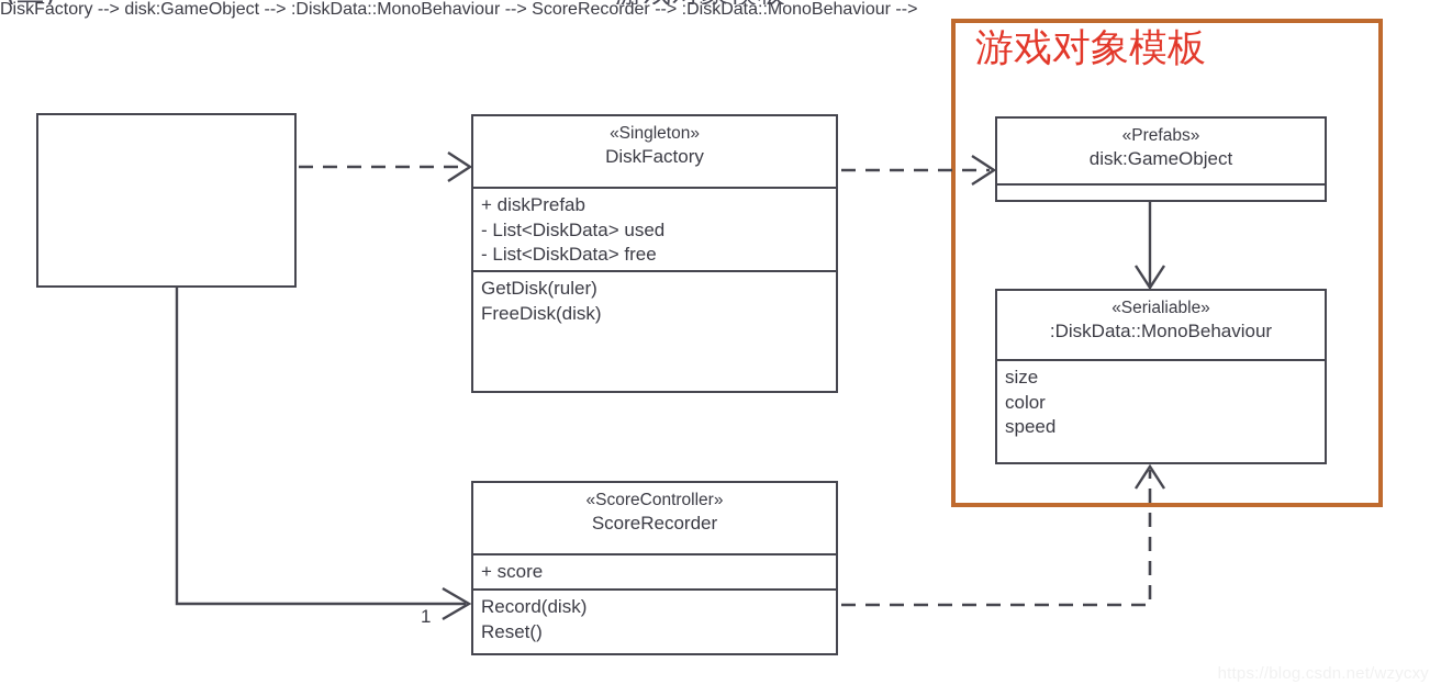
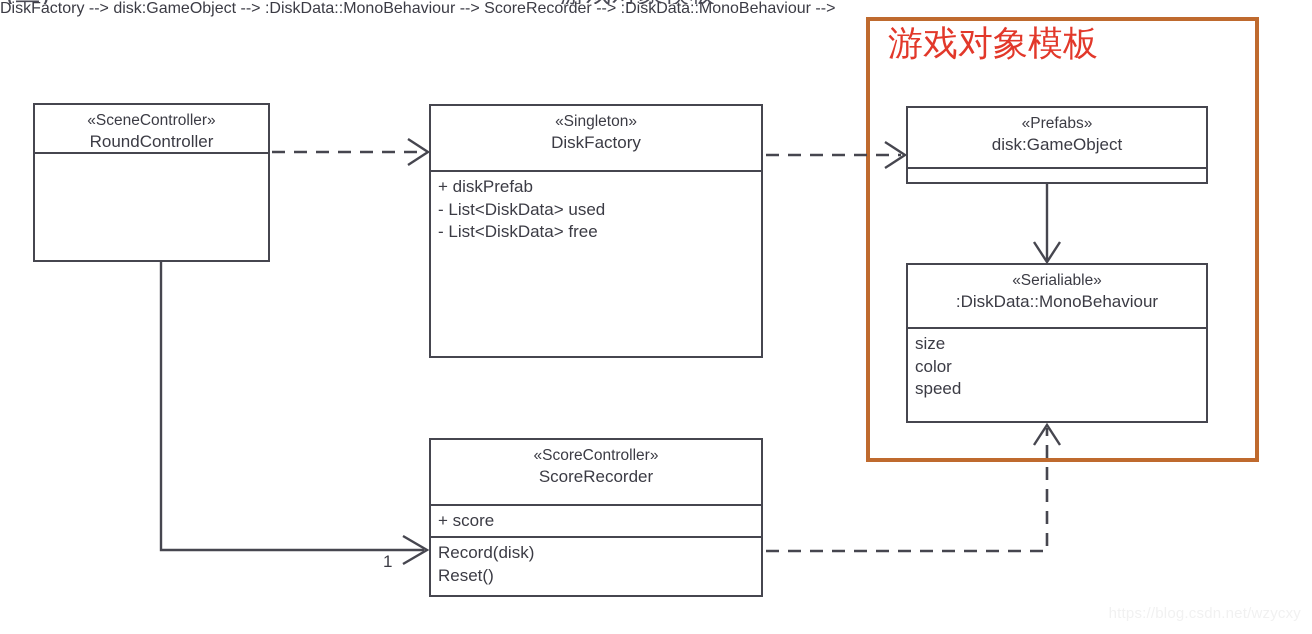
  游戏对象模板
+ «SceneController»
+ RoundController
  «Singleton»
  DiskFactory
  + diskPrefab
  - List<DiskData> used
  - List<DiskData> free
- GetDisk(ruler)
- FreeDisk(disk)
  «Prefabs»
  disk:GameObject
  «Serialiable»
  :DiskData::MonoBehaviour
  size
  color
  speed
  «ScoreController»
  ScoreRecorder
  + score
  Record(disk)
  Reset()
  DiskFactory --> disk:GameObject --> :DiskData::MonoBehaviour --> ScoreRecorder -->
  1
  :DiskData::MonoBehaviour -->
